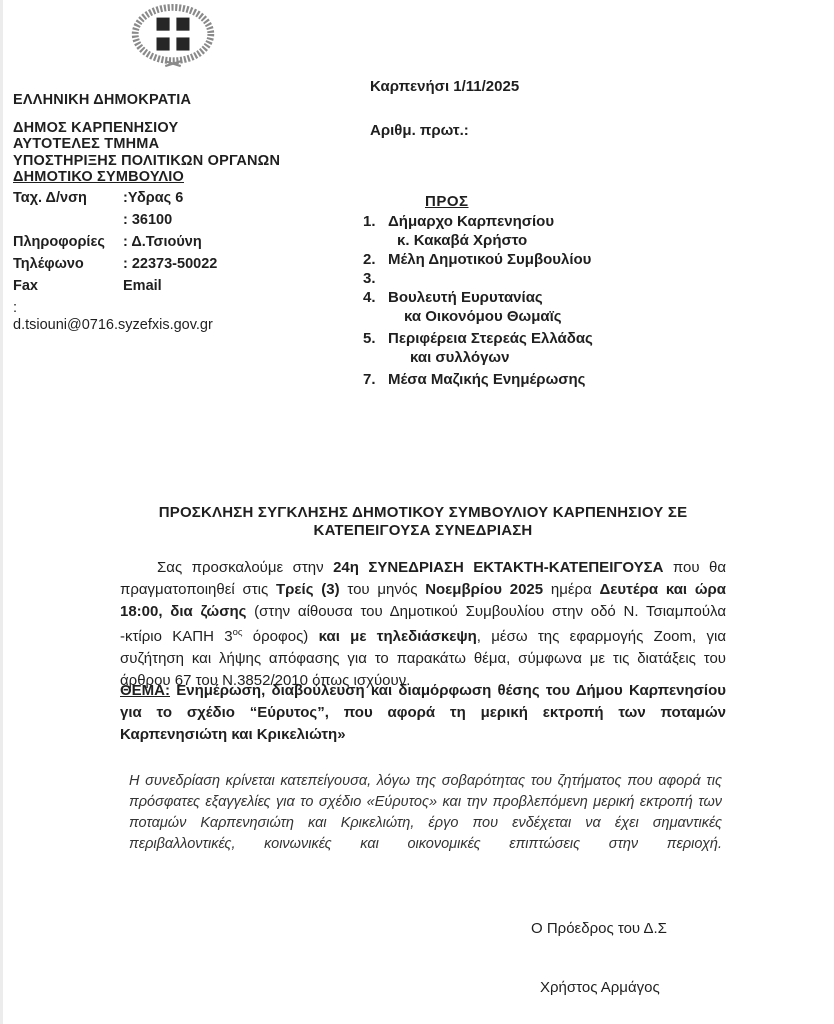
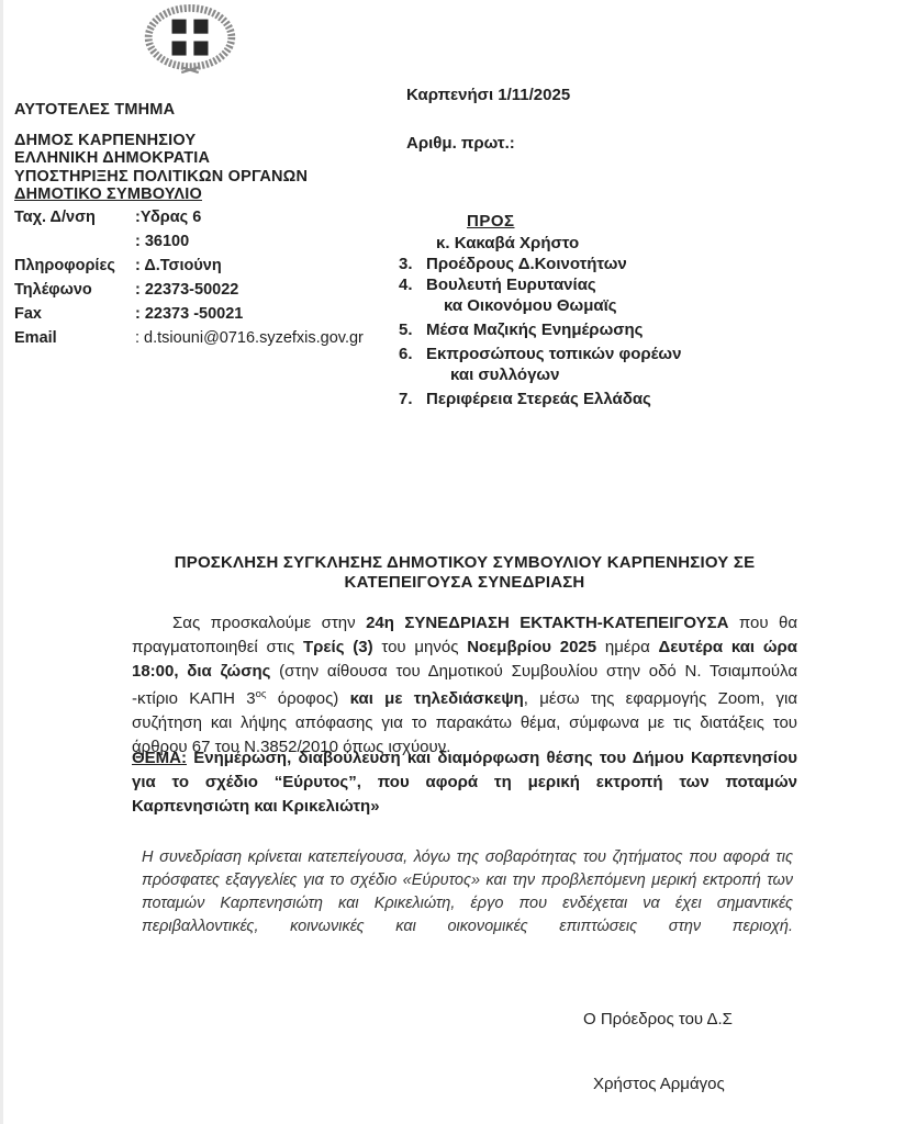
- ΕΛΛΗΝΙΚΗ ΔΗΜΟΚΡΑΤΙΑ
+ ΑΥΤΟΤΕΛΕΣ ΤΜΗΜΑ
  ΔΗΜΟΣ ΚΑΡΠΕΝΗΣΙΟΥ
- ΑΥΤΟΤΕΛΕΣ ΤΜΗΜΑ
+ ΕΛΛΗΝΙΚΗ ΔΗΜΟΚΡΑΤΙΑ
  ΥΠΟΣΤΗΡΙΞΗΣ ΠΟΛΙΤΙΚΩΝ ΟΡΓΑΝΩΝ
  ΔΗΜΟΤΙΚΟ ΣΥΜΒΟΥΛΙΟ
  Ταχ. Δ/νση
  :Υδρας 6
  : 36100
  Πληροφορίες
  : Δ.Τσιούνη
  Τηλέφωνο
  : 22373-50022
  Fax
+ : 22373 -50021
  Email
  : d.tsiouni@0716.syzefxis.gov.gr
  Καρπενήσι 1/11/2025
  Αριθμ. πρωτ.:
  ΠΡΟΣ
- 1.
- Δήμαρχο Καρπενησίου
  κ. Κακαβά Χρήστο
- 2.
- Μέλη Δημοτικού Συμβουλίου
  3.
+ Προέδρους Δ.Κοινοτήτων
  4.
  Βουλευτή Ευρυτανίας
  κα Οικονόμου Θωμαϊς
  5.
- Περιφέρεια Στερεάς Ελλάδας
+ Μέσα Μαζικής Ενημέρωσης
+ 6.
+ Εκπροσώπους τοπικών φορέων
  και συλλόγων
  7.
- Μέσα Μαζικής Ενημέρωσης
+ Περιφέρεια Στερεάς Ελλάδας
  ΠΡΟΣΚΛΗΣΗ ΣΥΓΚΛΗΣΗΣ ΔΗΜΟΤΙΚΟΥ ΣΥΜΒΟΥΛΙΟΥ ΚΑΡΠΕΝΗΣΙΟΥ ΣΕ
  ΚΑΤΕΠΕΙΓΟΥΣΑ ΣΥΝΕΔΡΙΑΣΗ
  Σας προσκαλούμε στην 24η ΣΥΝΕΔΡΙΑΣΗ ΕΚΤΑΚΤΗ-ΚΑΤΕΠΕΙΓΟΥΣΑ που θα πραγματοποιηθεί στις Τρείς (3) του μηνός Νοεμβρίου 2025 ημέρα Δευτέρα και ώρα 18:00, δια ζώσης (στην αίθουσα του Δημοτικού Συμβουλίου στην οδό Ν. Τσιαμπούλα -κτίριο ΚΑΠΗ 3ος όροφος) και με τηλεδιάσκεψη, μέσω της εφαρμογής Zoom, για συζήτηση και λήψης απόφασης για το παρακάτω θέμα, σύμφωνα με τις διατάξεις του άρθρου 67 του Ν.3852/2010 όπως ισχύουν.
  ΘΕΜΑ: Ενημέρωση, διαβούλευση και διαμόρφωση θέσης του Δήμου Καρπενησίου για το σχέδιο “Εύρυτος”, που αφορά τη μερική εκτροπή των ποταμών Καρπενησιώτη και Κρικελιώτη»
  Η συνεδρίαση κρίνεται κατεπείγουσα, λόγω της σοβαρότητας του ζητήματος που αφορά τις πρόσφατες εξαγγελίες για το σχέδιο «Εύρυτος» και την προβλεπόμενη μερική εκτροπή των ποταμών Καρπενησιώτη και Κρικελιώτη, έργο που ενδέχεται να έχει σημαντικές περιβαλλοντικές, κοινωνικές και οικονομικές επιπτώσεις στην περιοχή.
  Ο Πρόεδρος του Δ.Σ
  Χρήστος Αρμάγος
